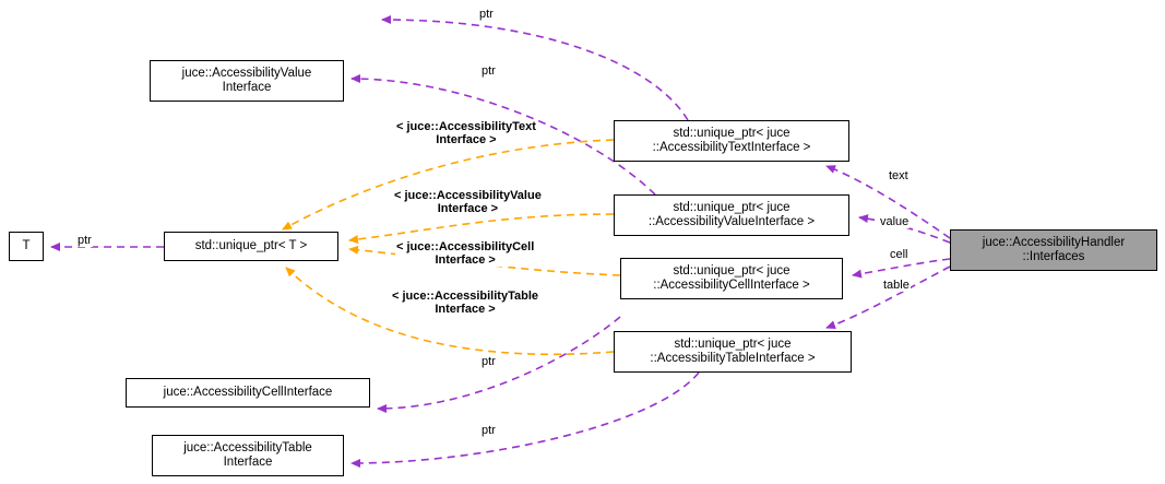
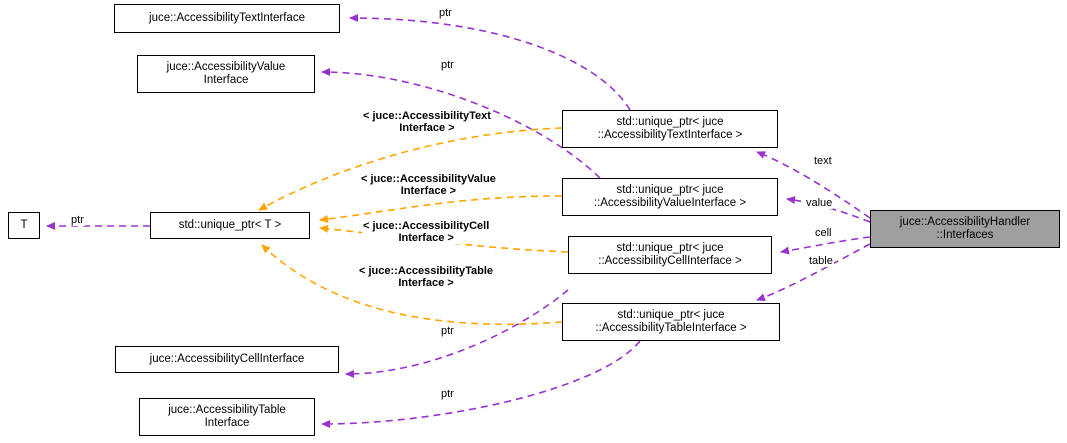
+ juce::AccessibilityTextInterface
  juce::AccessibilityValue
  Interface
  T
  std::unique_ptr< T >
  std::unique_ptr< juce
  ::AccessibilityTextInterface >
  std::unique_ptr< juce
  ::AccessibilityValueInterface >
  std::unique_ptr< juce
  ::AccessibilityCellInterface >
  std::unique_ptr< juce
  ::AccessibilityTableInterface >
  juce::AccessibilityHandler
  ::Interfaces
  juce::AccessibilityCellInterface
  juce::AccessibilityTable
  Interface
  ptr
  ptr
  < juce::AccessibilityText
  Interface >
  < juce::AccessibilityValue
  Interface >
  < juce::AccessibilityCell
  Interface >
  < juce::AccessibilityTable
  Interface >
  ptr
  ptr
  ptr
  text
  value
  cell
  table
